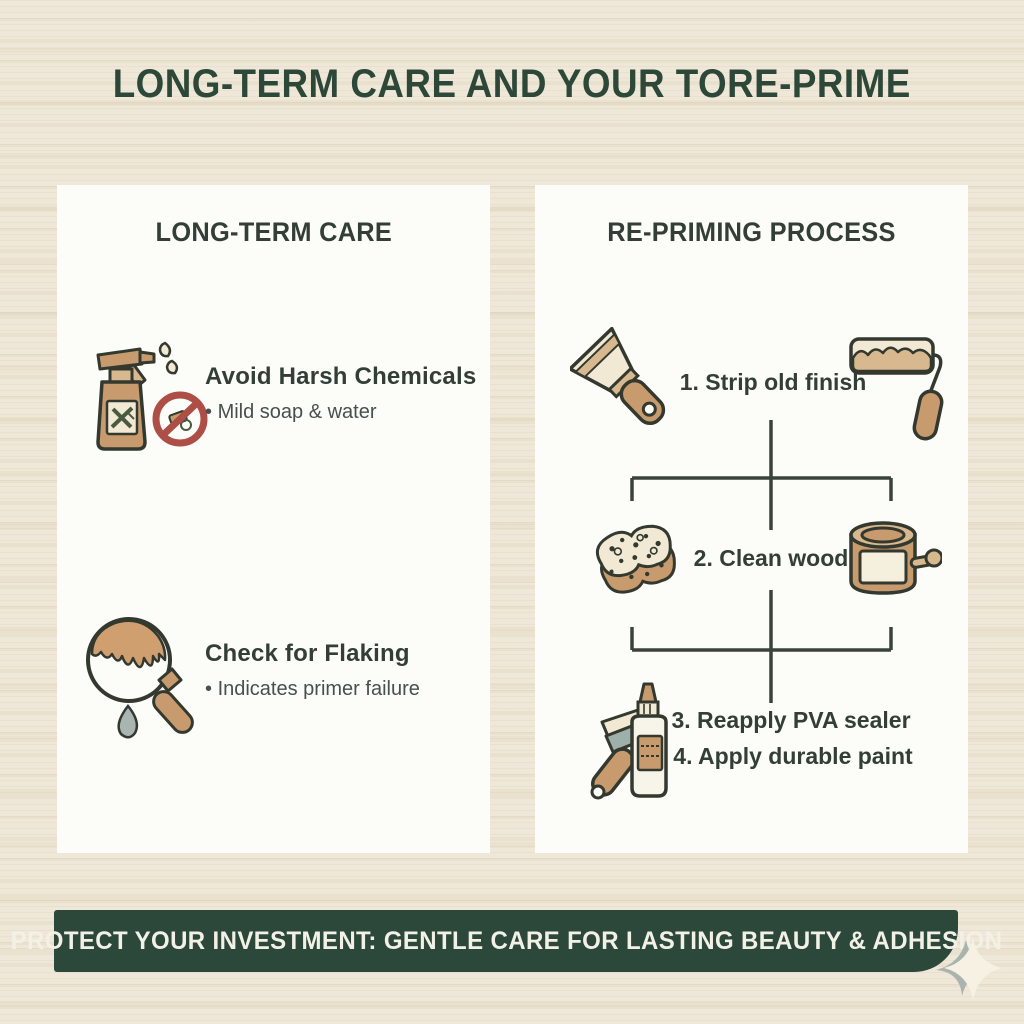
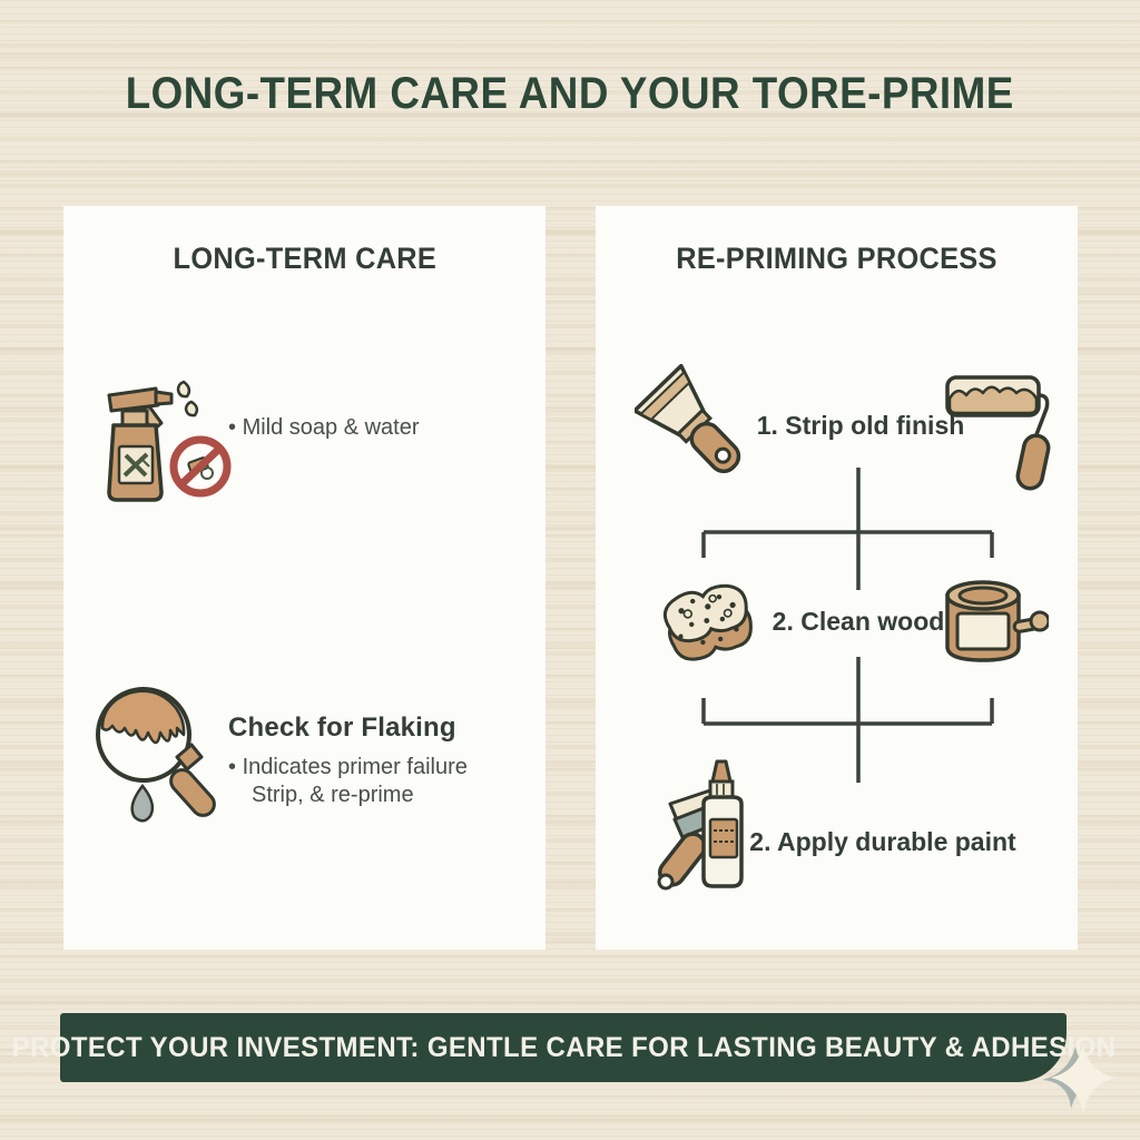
  LONG-TERM CARE AND YOUR TORE-PRIME
  LONG-TERM CARE
- Avoid Harsh Chemicals
  Mild soap & water
  Check for Flaking
  Indicates primer failure
+ Strip, & re-prime
  RE-PRIMING PROCESS
  1. Strip old finish
  2. Clean wood
- 3. Reapply PVA sealer
- 4. Apply durable paint
+ 2. Apply durable paint
  PROTECT YOUR INVESTMENT: GENTLE CARE FOR LASTING BEAUTY & ADHESION
